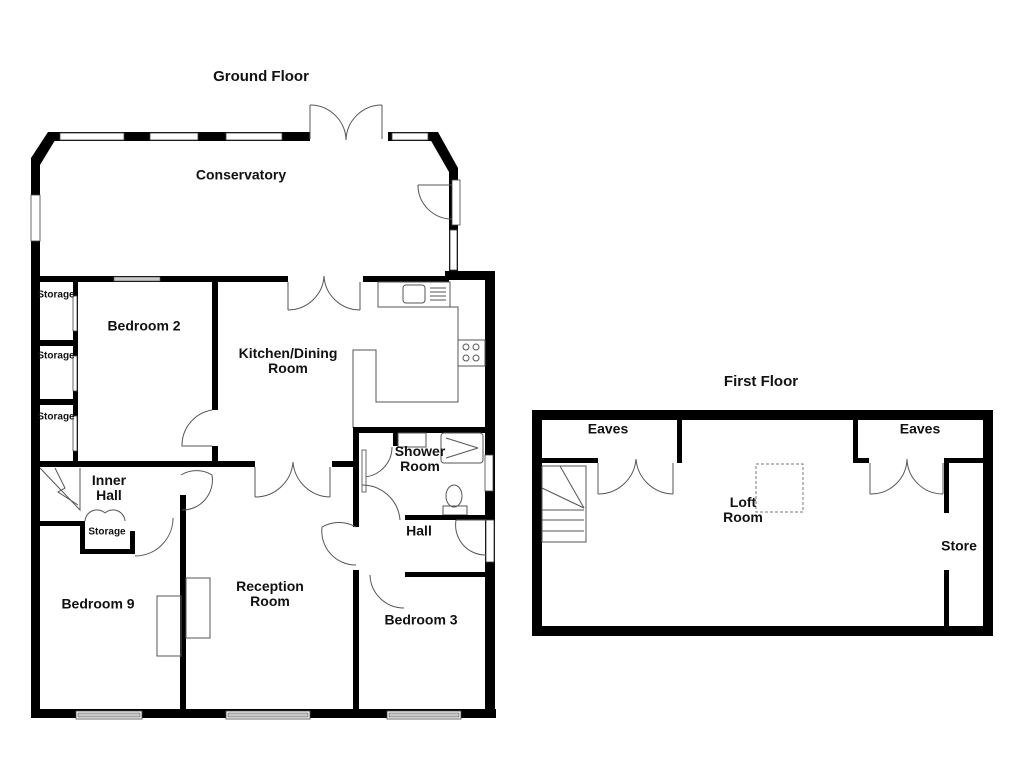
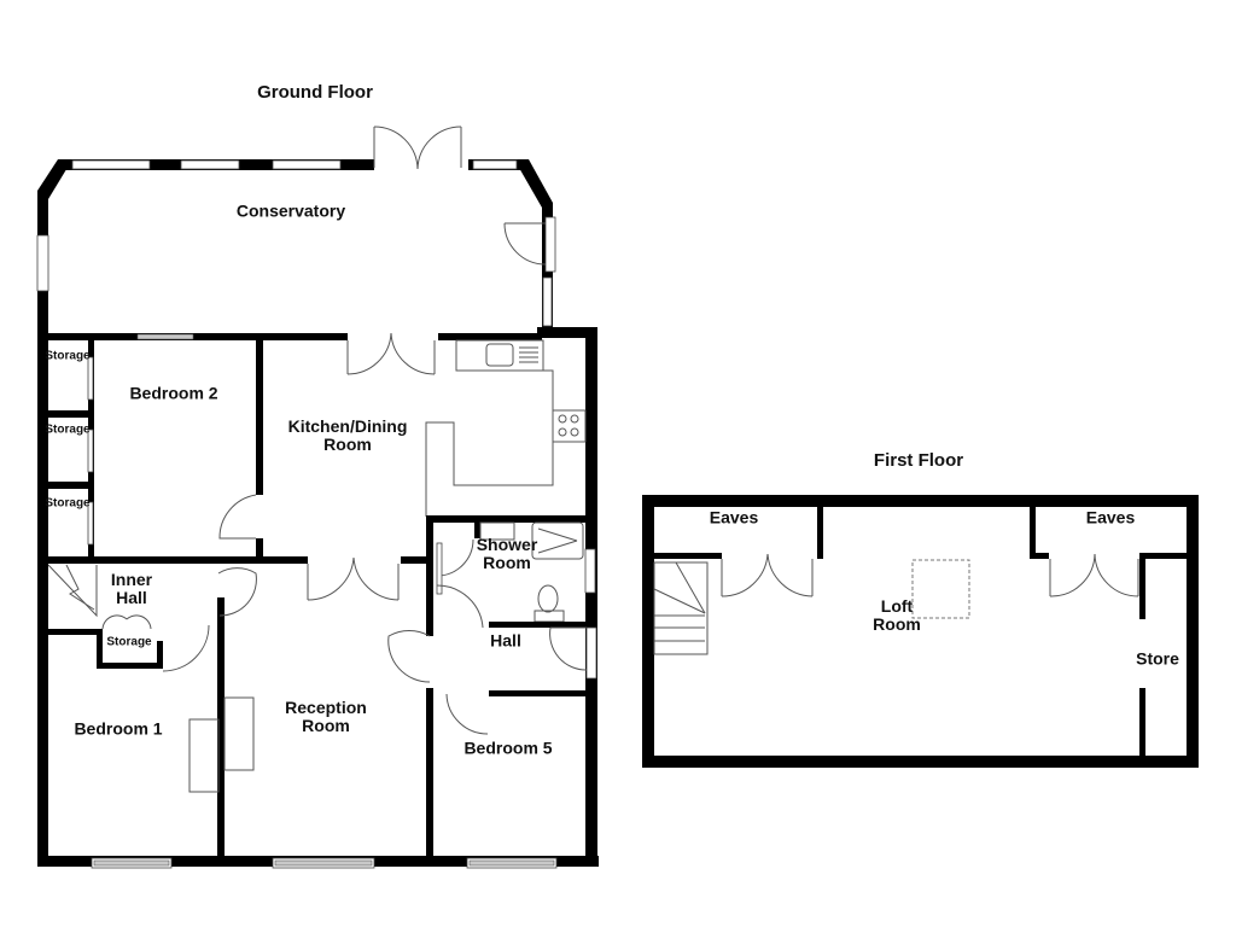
  Ground Floor
  Conservatory
  Storage
  Storage
  Storage
  Bedroom 2
  Kitchen/Dining
  Room
  Shower
  Room
  Inner
  Hall
  Storage
  Hall
- Bedroom 9
+ Bedroom 1
  Reception
  Room
- Bedroom 3
+ Bedroom 5
  First Floor
  Eaves
  Eaves
  Loft
  Room
  Store
